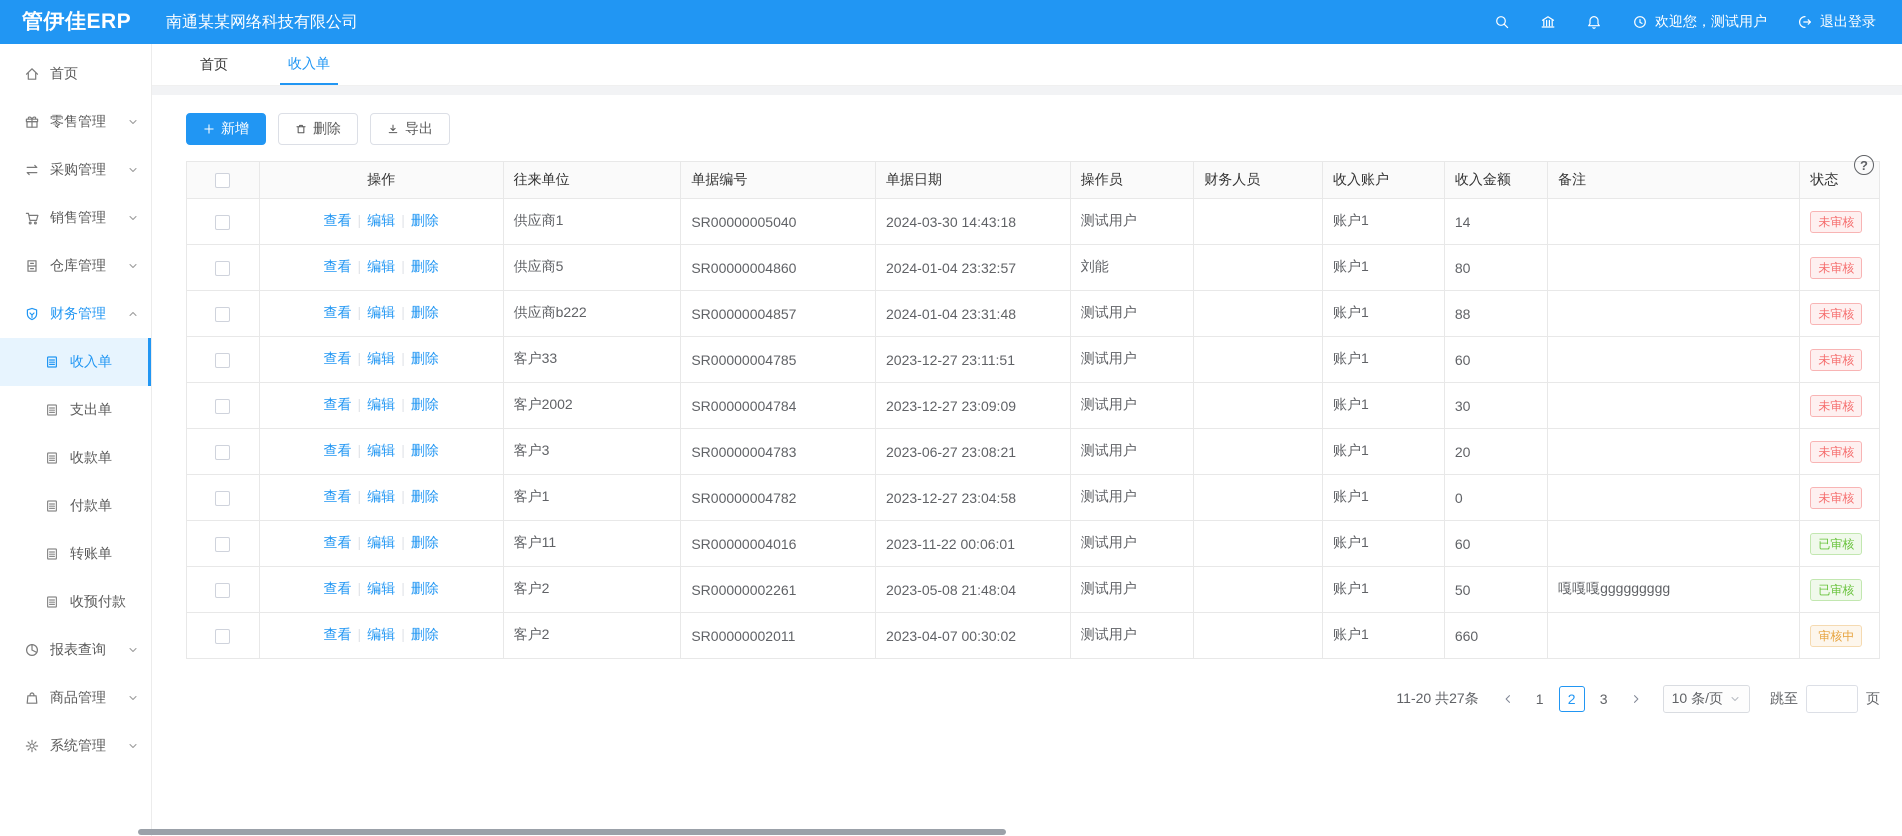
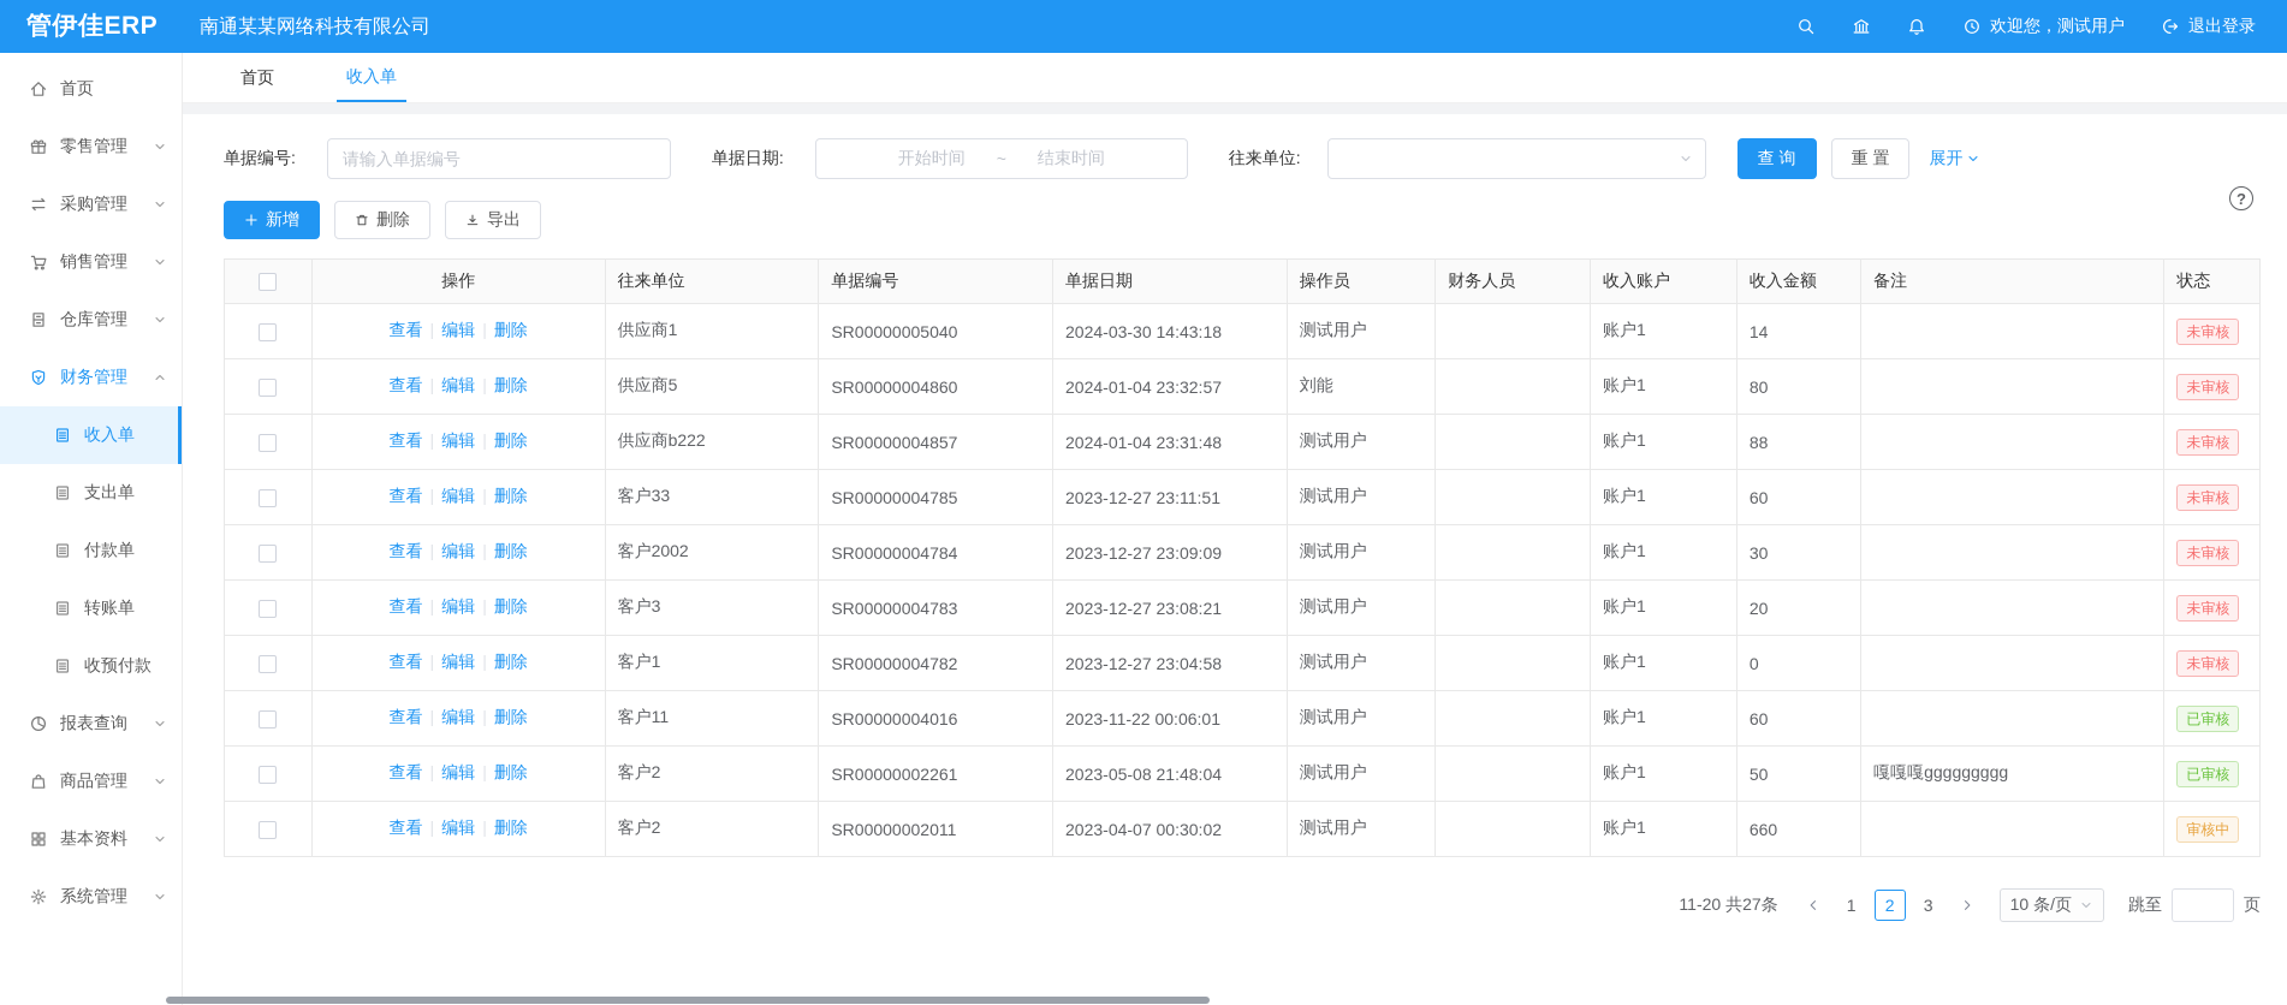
  管伊佳ERP
  南通某某网络科技有限公司
  欢迎您，测试用户
  退出登录
  首页
  零售管理
  采购管理
  销售管理
  仓库管理
  财务管理
  收入单
  支出单
- 收款单
  付款单
  转账单
  收预付款
  报表查询
  商品管理
+ 基本资料
  系统管理
  首页
  收入单
+ 单据编号:
+ 请输入单据编号
+ 单据日期:
+ 开始时间
+ ~
+ 结束时间
+ 往来单位:
+ 查 询
+ 重 置
+ 展开
  新增
  删除
  导出
  ?
  	操作	往来单位	单据编号	单据日期	操作员	财务人员	收入账户	收入金额	备注	状态
  	查看 | 编辑 删除	供应商1	SR00000005040	2024-03-30 14:43:18	测试用户		账户1	14		未审核
  	查看 | 编辑 删除	供应商5	SR00000004860	2024-01-04 23:32:57	刘能		账户1	80		未审核
  	查看 | 编辑 删除	供应商b222	SR00000004857	2024-01-04 23:31:48	测试用户		账户1	88		未审核
  	查看 | 编辑 删除	客户33	SR00000004785	2023-12-27 23:11:51	测试用户		账户1	60		未审核
  	查看 | 编辑 删除	客户2002	SR00000004784	2023-12-27 23:09:09	测试用户		账户1	30		未审核
- 	查看 | 编辑 删除	客户3	SR00000004783	2023-06-27 23:08:21	测试用户		账户1	20		未审核
+ 	查看 | 编辑 删除	客户3	SR00000004783	2023-12-27 23:08:21	测试用户		账户1	20		未审核
  	查看 | 编辑 删除	客户1	SR00000004782	2023-12-27 23:04:58	测试用户		账户1	0		未审核
  	查看 | 编辑 删除	客户11	SR00000004016	2023-11-22 00:06:01	测试用户		账户1	60		已审核
  	查看 | 编辑 删除	客户2	SR00000002261	2023-05-08 21:48:04	测试用户		账户1	50	嘎嘎嘎ggggggggg	已审核
  	查看 | 编辑 删除	客户2	SR00000002011	2023-04-07 00:30:02	测试用户		账户1	660		审核中
  11-20 共27条
  1
  2
  3
  10 条/页
  跳至
  页
